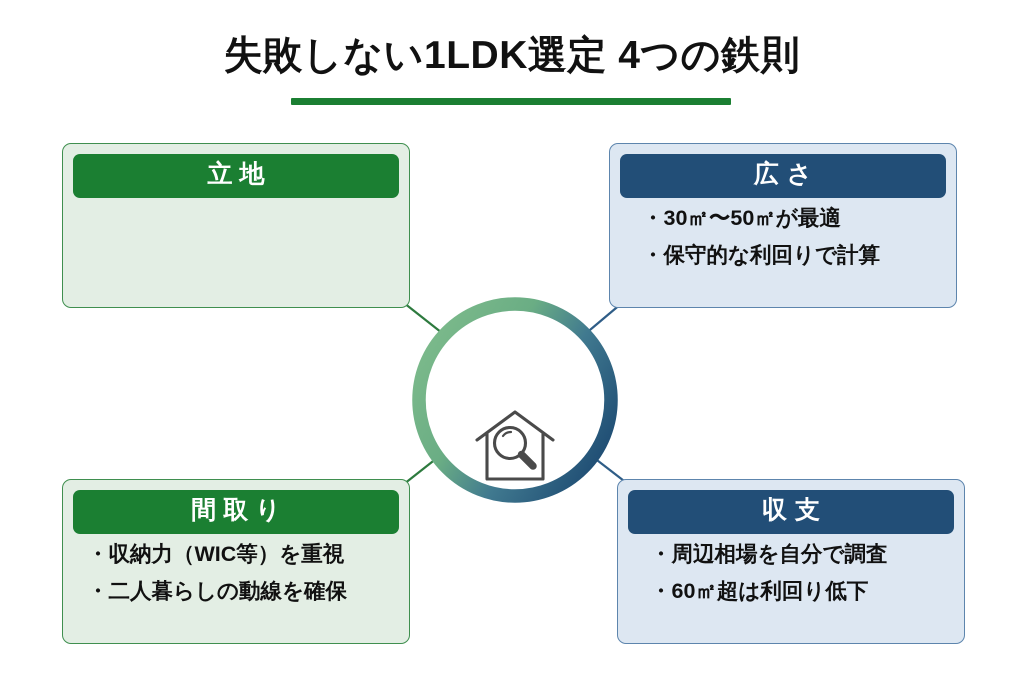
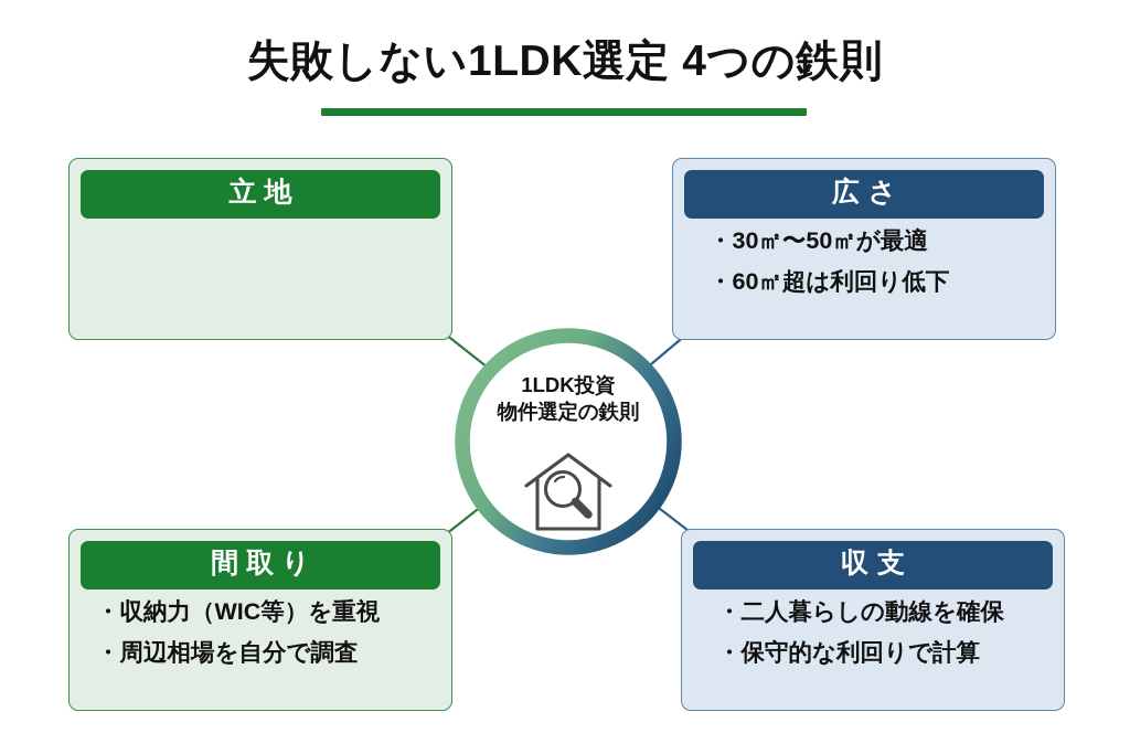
  失敗しない1LDK選定 4つの鉄則
  立地
  広さ
  ・30㎡〜50㎡が最適
- ・保守的な利回りで計算
+ ・60㎡超は利回り低下
  間取り
  ・収納力（WIC等）を重視
- ・二人暮らしの動線を確保
+ ・周辺相場を自分で調査
  収支
- ・周辺相場を自分で調査
+ ・二人暮らしの動線を確保
- ・60㎡超は利回り低下
+ ・保守的な利回りで計算
+ 1LDK投資
+ 物件選定の鉄則
